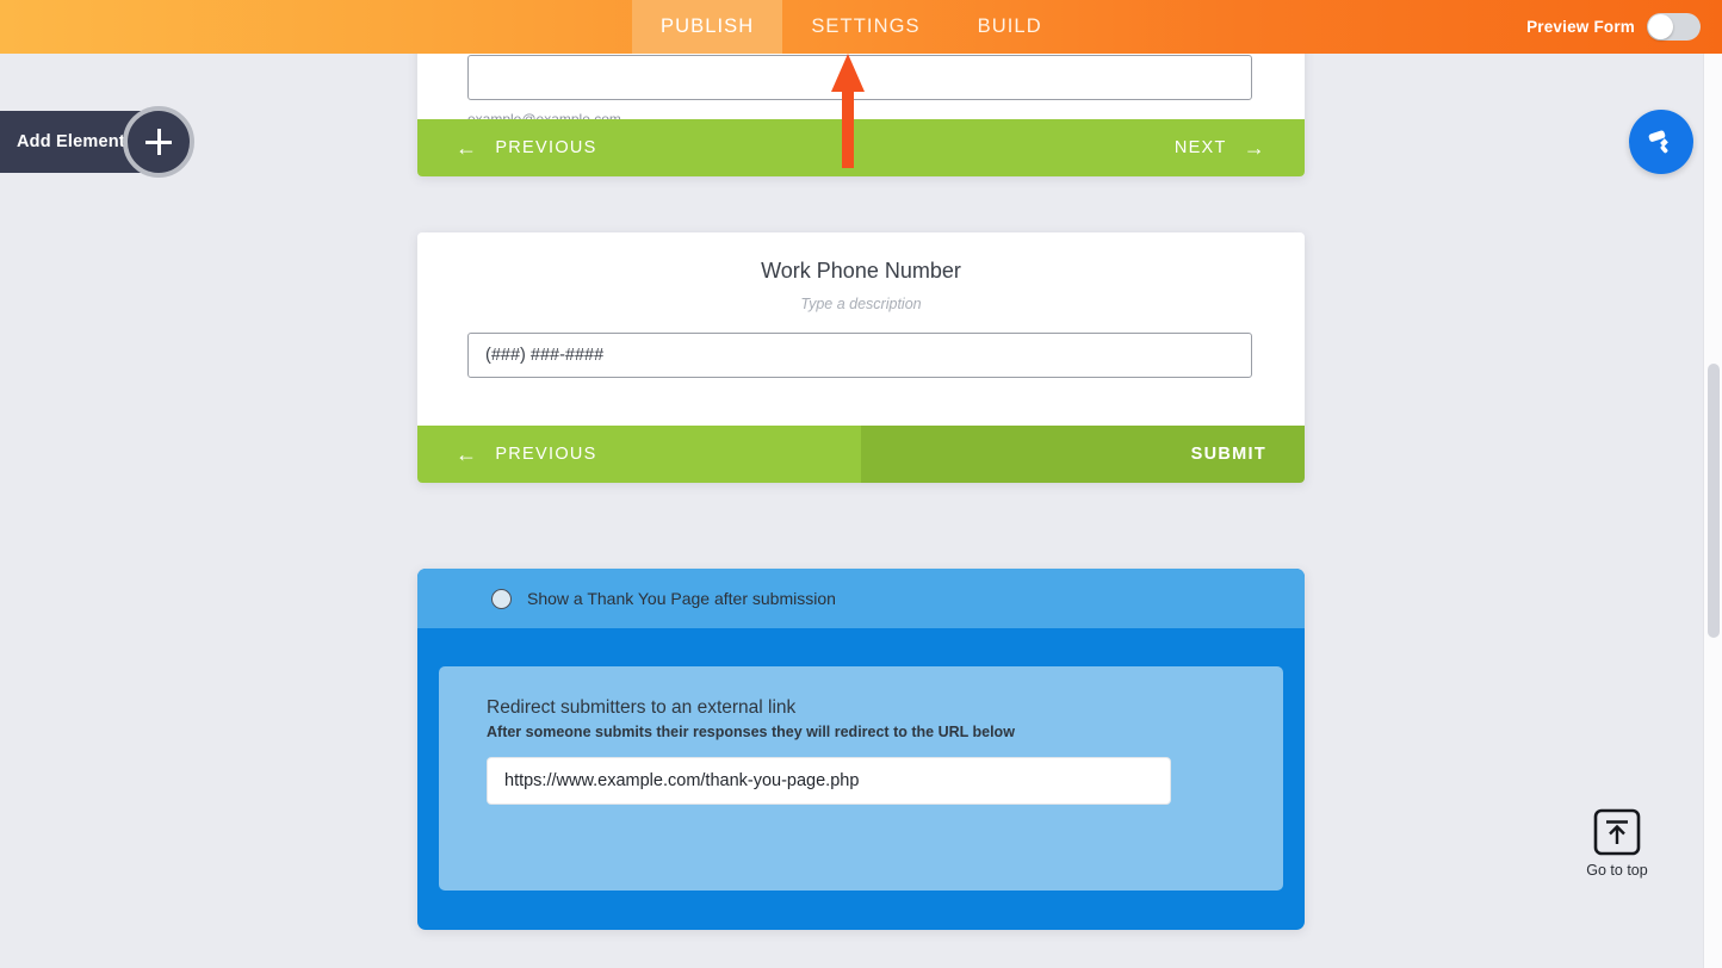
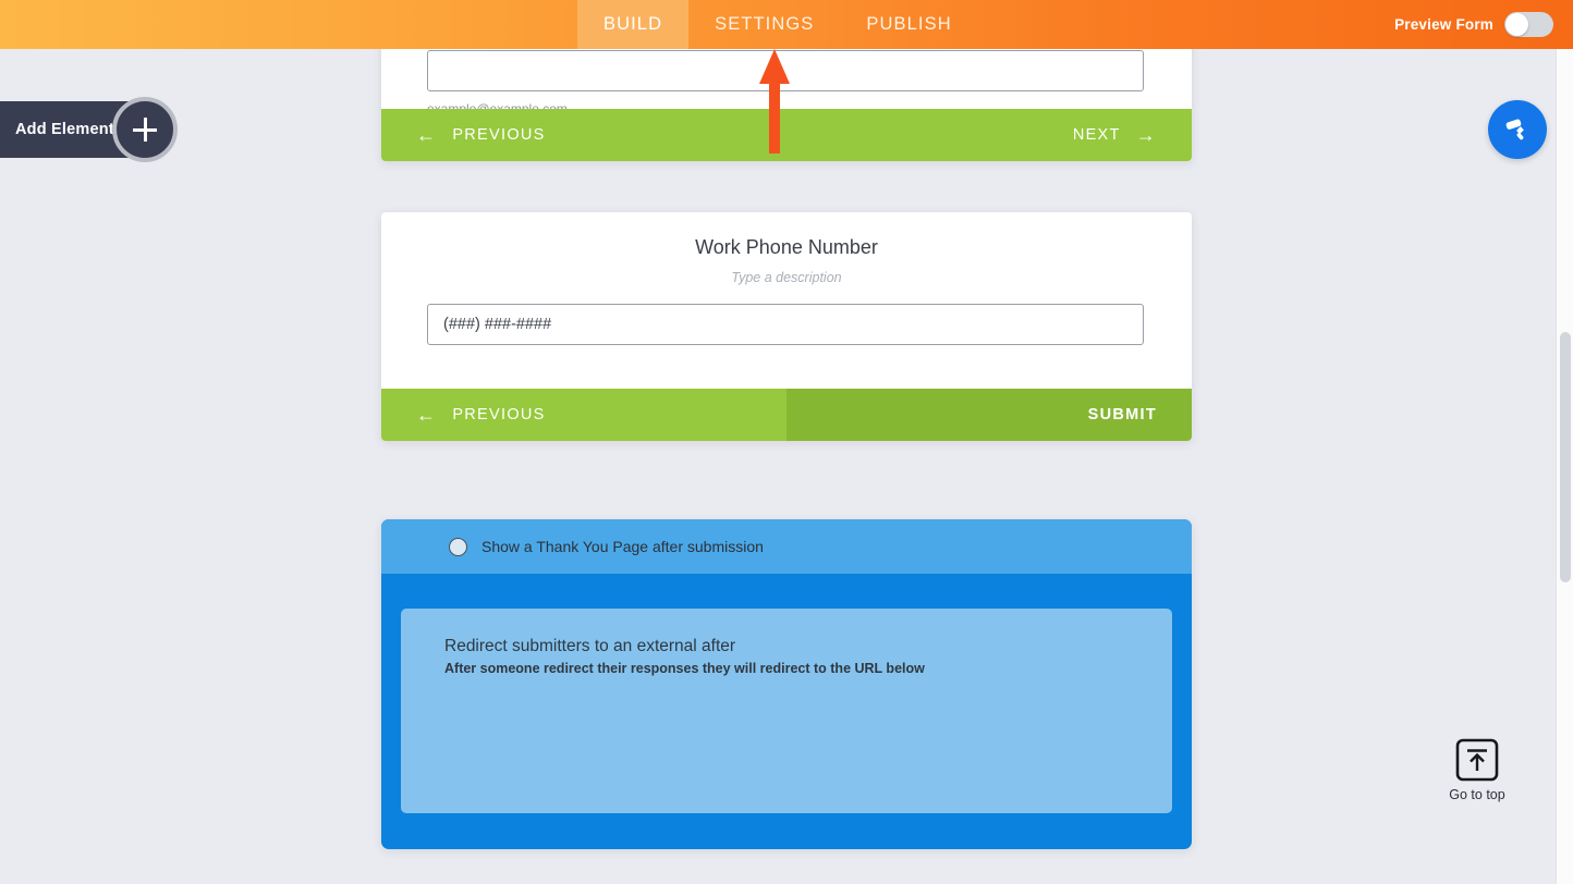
- PUBLISH
+ BUILD
  SETTINGS
- BUILD
+ PUBLISH
  Preview Form
  Add Elemen
  ←
  PREVIOUS
  NEXT
  →
  Work Phone Number
  Type a description
  (###) ###-####
  ←
  PREVIOUS
  SUBMIT
  Show a Thank You Page after submission
- Redirect submitters to an external link
+ Redirect submitters to an external after
- After someone submits their responses they will redirect to the URL below
+ After someone redirect their responses they will redirect to the URL below
- https://www.example.com/thank-you-page.php
  Go to top
